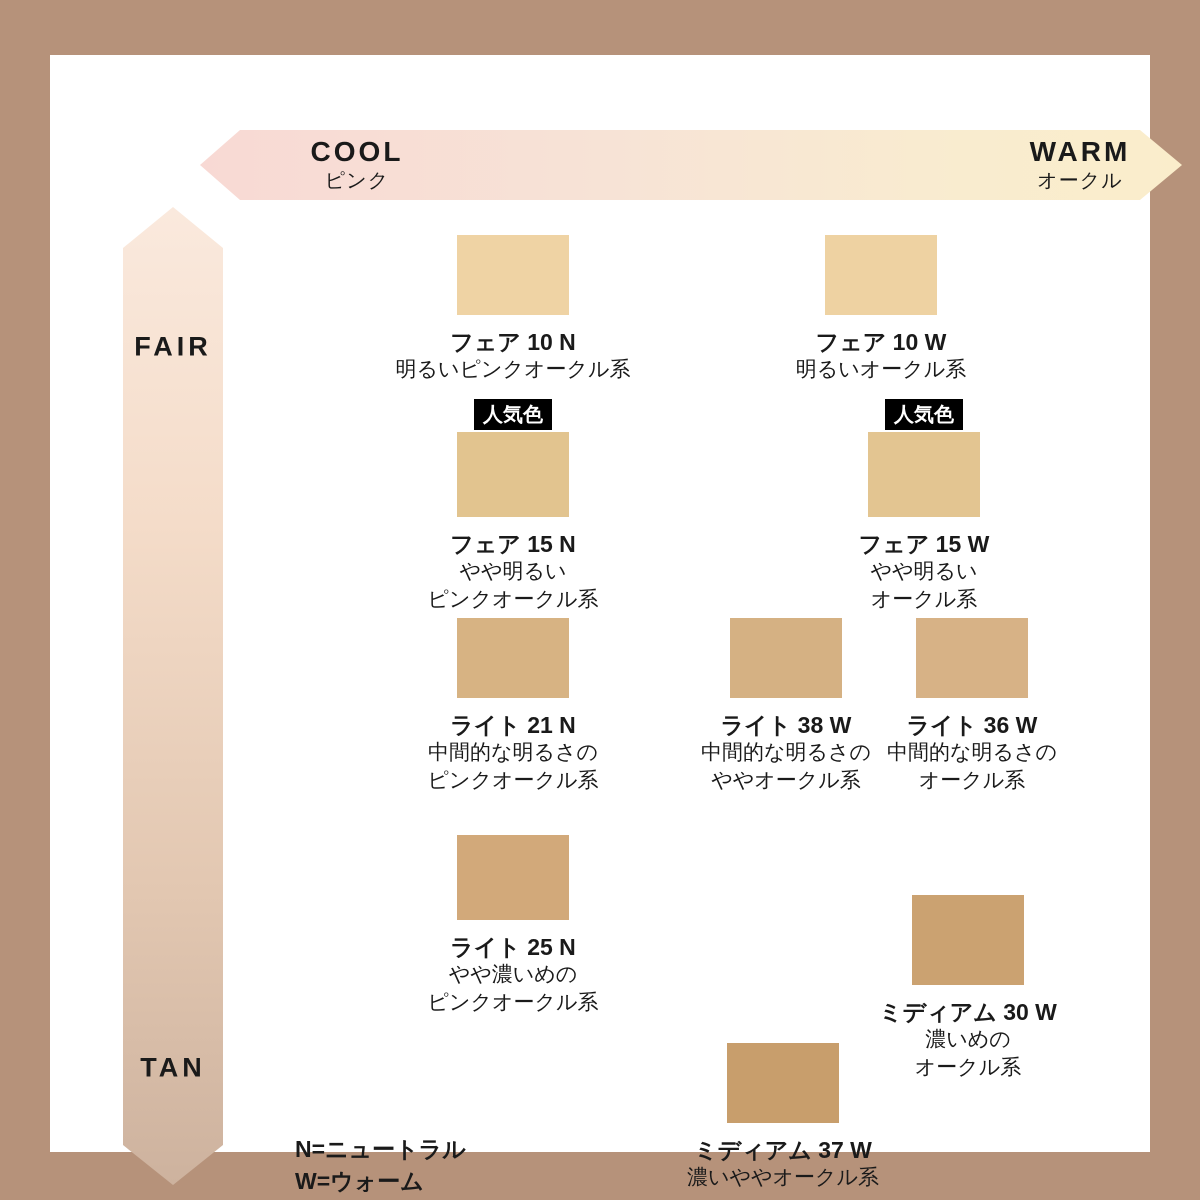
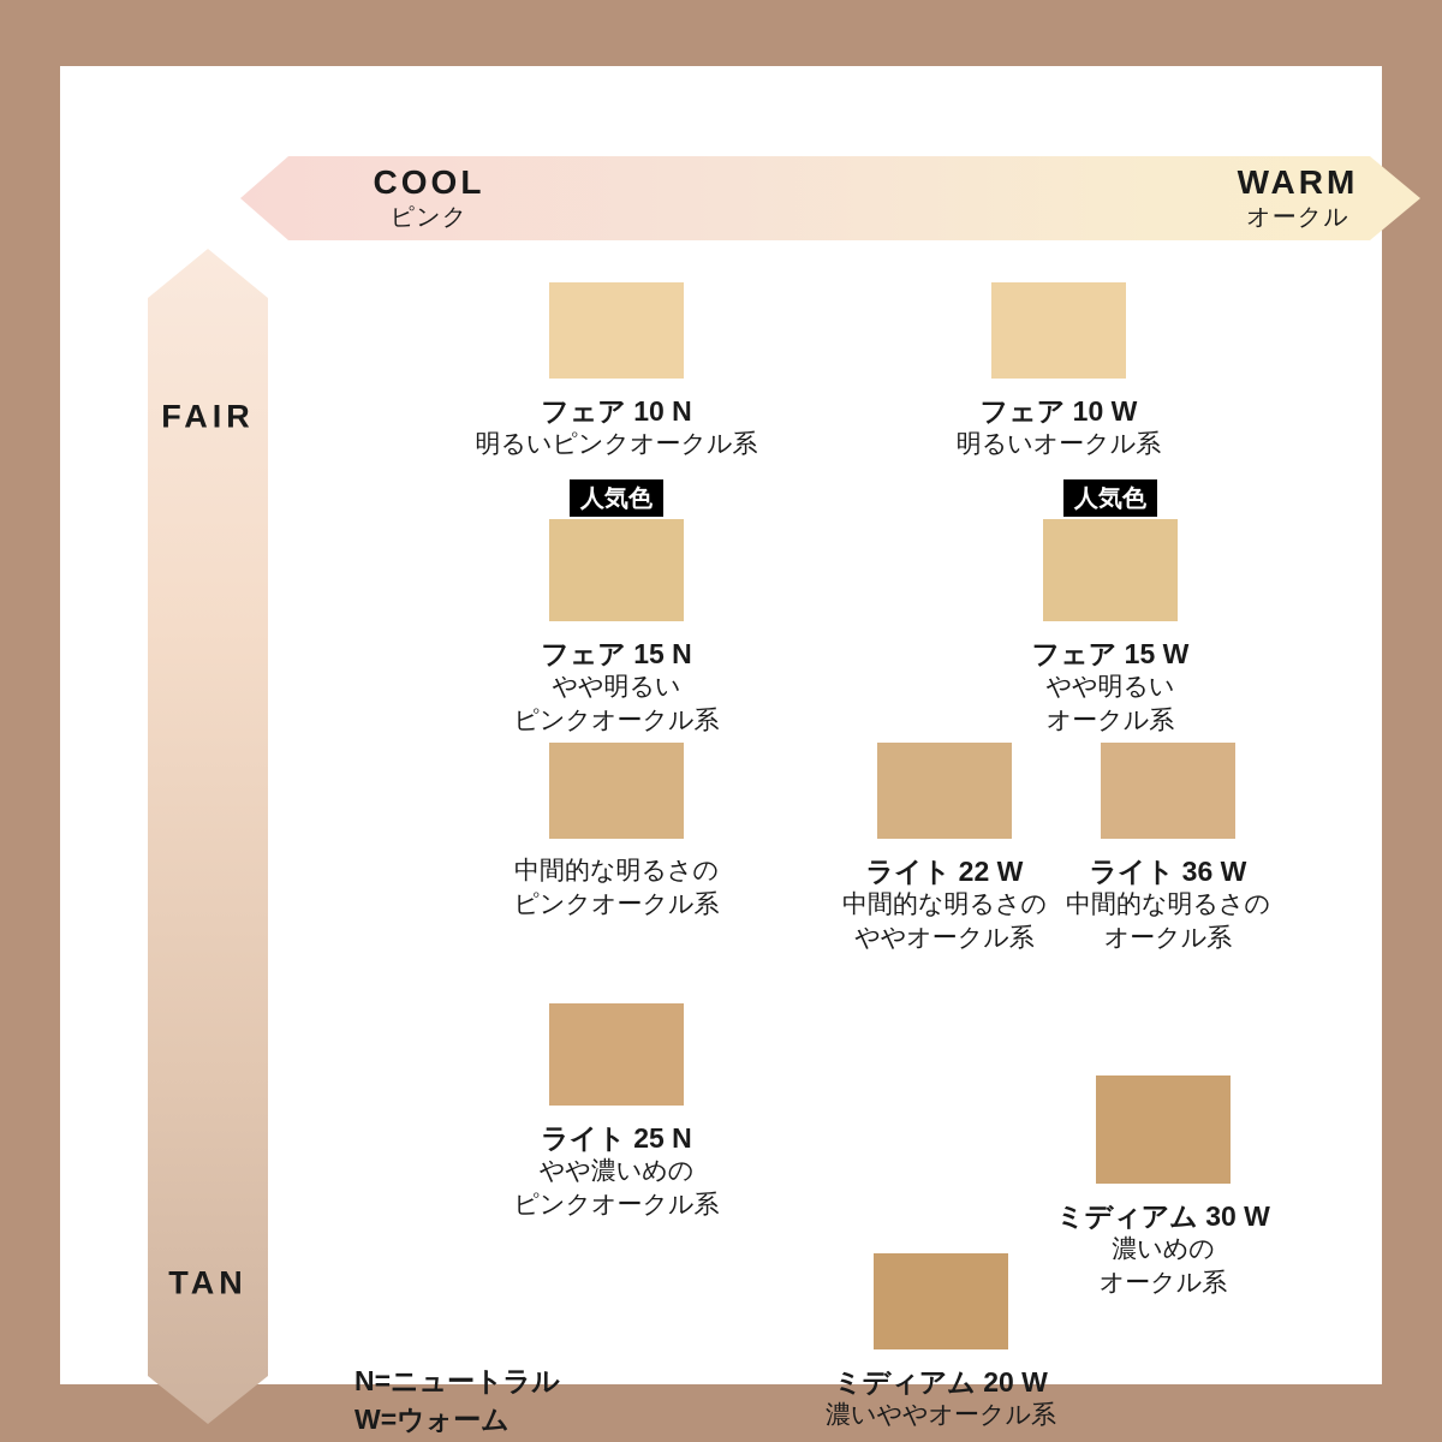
  COOL
  ピンク
  WARM
  オークル
  FAIR
  TAN
  フェア 10 N
  明るいピンクオークル系
  フェア 10 W
  明るいオークル系
  人気色
  フェア 15 N
  やや明るい
  ピンクオークル系
  人気色
  フェア 15 W
  やや明るい
  オークル系
- ライト 21 N
  中間的な明るさの
  ピンクオークル系
- ライト 38 W
+ ライト 22 W
  中間的な明るさの
  ややオークル系
  ライト 36 W
  中間的な明るさの
  オークル系
  ライト 25 N
  やや濃いめの
  ピンクオークル系
  ミディアム 30 W
  濃いめの
  オークル系
- ミディアム 37 W
+ ミディアム 20 W
  濃いややオークル系
  N=ニュートラル
  W=ウォーム
